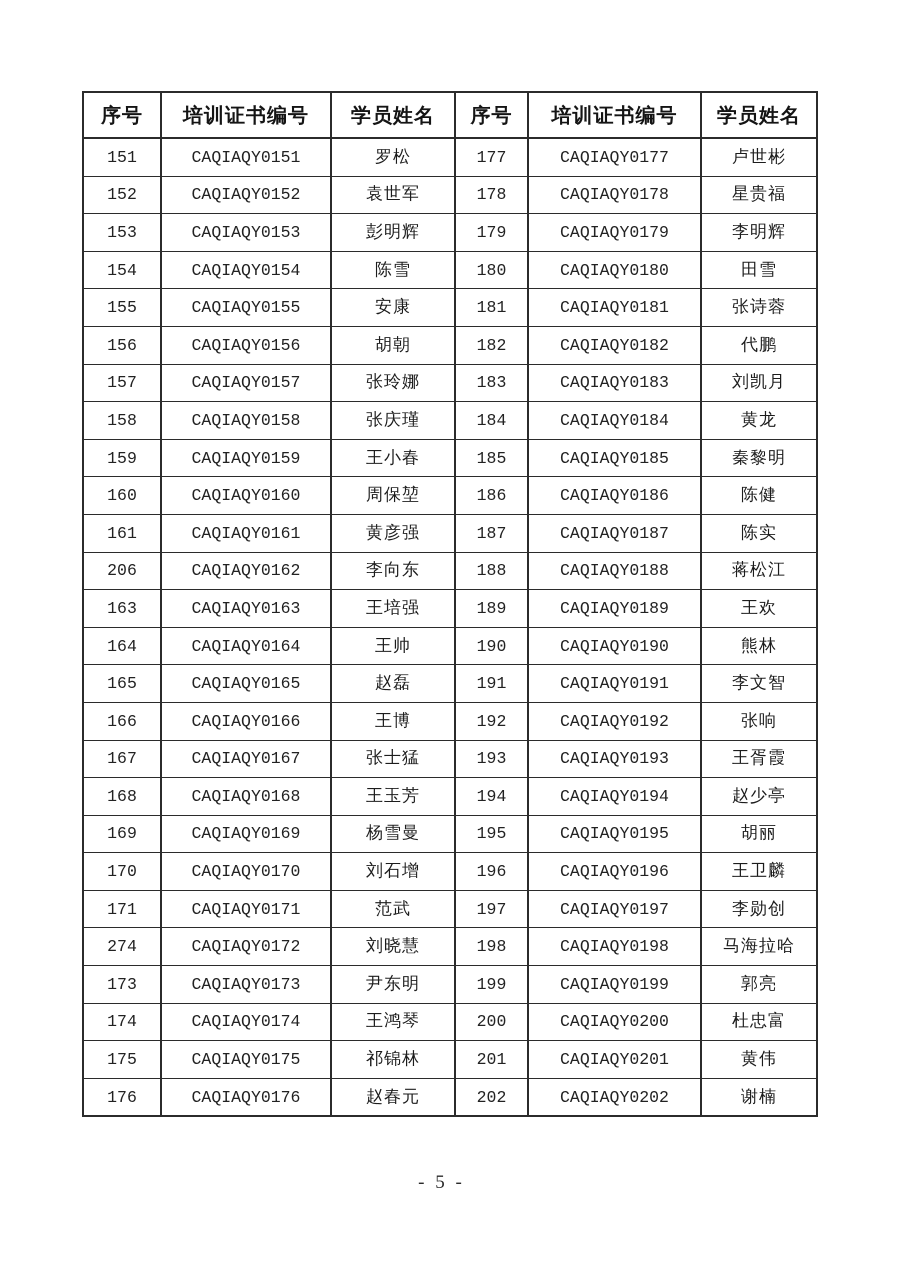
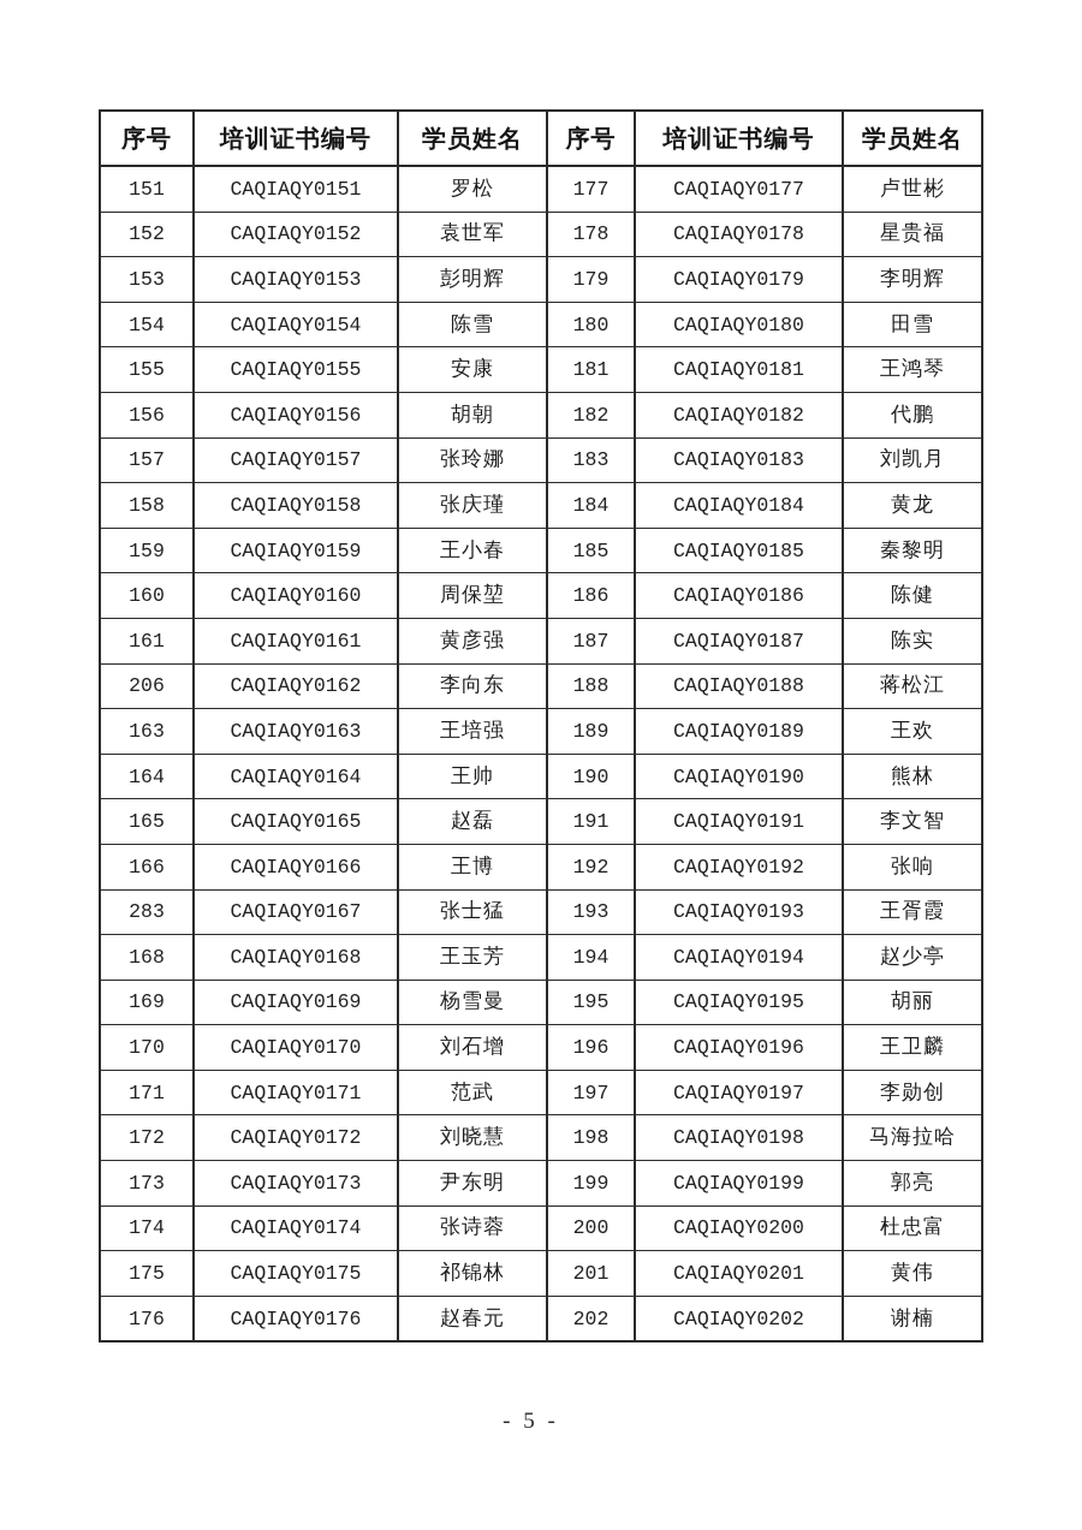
  序号	培训证书编号	学员姓名	序号	培训证书编号	学员姓名
  151	CAQIAQY0151	罗松	177	CAQIAQY0177	卢世彬
  152	CAQIAQY0152	袁世军	178	CAQIAQY0178	星贵福
  153	CAQIAQY0153	彭明辉	179	CAQIAQY0179	李明辉
  154	CAQIAQY0154	陈雪	180	CAQIAQY0180	田雪
- 155	CAQIAQY0155	安康	181	CAQIAQY0181	张诗蓉
+ 155	CAQIAQY0155	安康	181	CAQIAQY0181	王鸿琴
  156	CAQIAQY0156	胡朝	182	CAQIAQY0182	代鹏
  157	CAQIAQY0157	张玲娜	183	CAQIAQY0183	刘凯月
  158	CAQIAQY0158	张庆瑾	184	CAQIAQY0184	黄龙
  159	CAQIAQY0159	王小春	185	CAQIAQY0185	秦黎明
  160	CAQIAQY0160	周保堃	186	CAQIAQY0186	陈健
  161	CAQIAQY0161	黄彦强	187	CAQIAQY0187	陈实
  206	CAQIAQY0162	李向东	188	CAQIAQY0188	蒋松江
  163	CAQIAQY0163	王培强	189	CAQIAQY0189	王欢
  164	CAQIAQY0164	王帅	190	CAQIAQY0190	熊林
  165	CAQIAQY0165	赵磊	191	CAQIAQY0191	李文智
  166	CAQIAQY0166	王博	192	CAQIAQY0192	张响
- 167	CAQIAQY0167	张士猛	193	CAQIAQY0193	王胥霞
+ 283	CAQIAQY0167	张士猛	193	CAQIAQY0193	王胥霞
  168	CAQIAQY0168	王玉芳	194	CAQIAQY0194	赵少亭
  169	CAQIAQY0169	杨雪曼	195	CAQIAQY0195	胡丽
  170	CAQIAQY0170	刘石增	196	CAQIAQY0196	王卫麟
  171	CAQIAQY0171	范武	197	CAQIAQY0197	李勋创
- 274	CAQIAQY0172	刘晓慧	198	CAQIAQY0198	马海拉哈
+ 172	CAQIAQY0172	刘晓慧	198	CAQIAQY0198	马海拉哈
  173	CAQIAQY0173	尹东明	199	CAQIAQY0199	郭亮
- 174	CAQIAQY0174	王鸿琴	200	CAQIAQY0200	杜忠富
+ 174	CAQIAQY0174	张诗蓉	200	CAQIAQY0200	杜忠富
  175	CAQIAQY0175	祁锦林	201	CAQIAQY0201	黄伟
  176	CAQIAQY0176	赵春元	202	CAQIAQY0202	谢楠
  - 5 -
